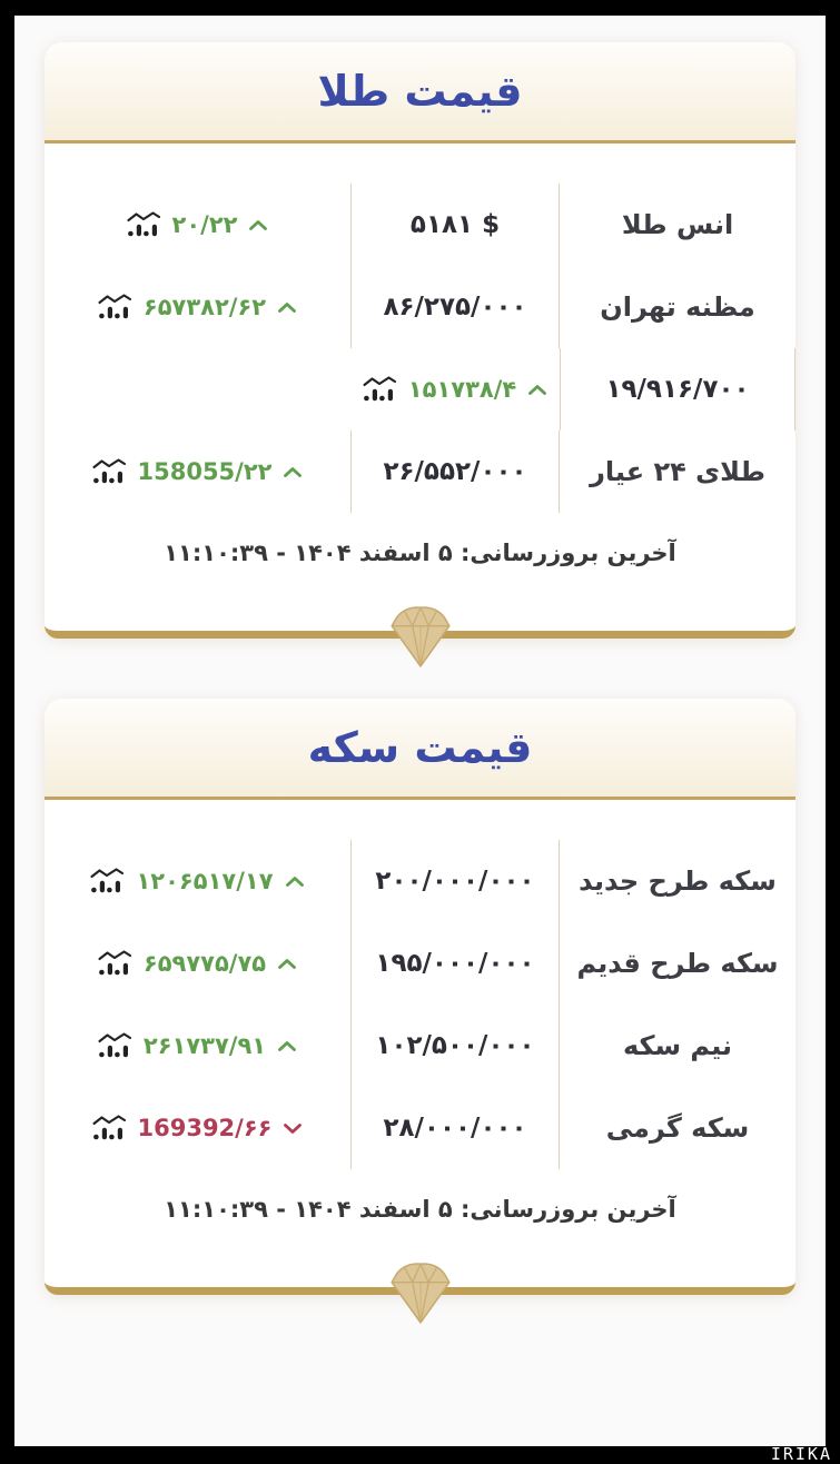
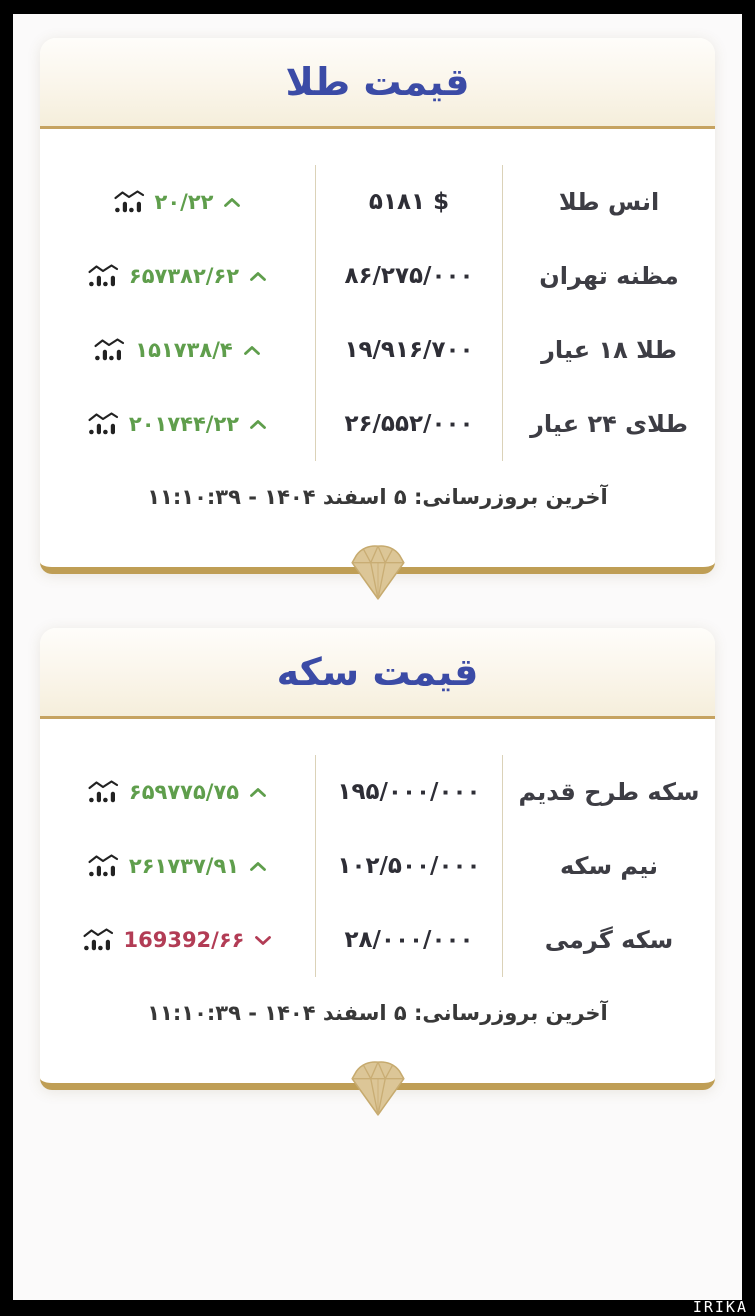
  قیمت طلا
  انس طلا
  ۵۱۸۱ $
  ۲۰/۲۲
  مظنه تهران
  ۸۶/۲۷۵/۰۰۰
  ۶۵۷۳۸۲/۶۲
+ طلا ۱۸ عیار
  ۱۹/۹۱۶/۷۰۰
  ۱۵۱۷۳۸/۴
  طلای ۲۴ عیار
  ۲۶/۵۵۲/۰۰۰
- 158055/۲۲
+ ۲۰۱۷۴۴/۲۲
  آخرین بروزرسانی: ۵ اسفند ۱۴۰۴ - ۱۱:۱۰:۳۹
  قیمت سکه
- سکه طرح جدید
- ۲۰۰/۰۰۰/۰۰۰
- ۱۲۰۶۵۱۷/۱۷
  سکه طرح قدیم
  ۱۹۵/۰۰۰/۰۰۰
  ۶۵۹۷۷۵/۷۵
  نیم سکه
  ۱۰۲/۵۰۰/۰۰۰
  ۲۶۱۷۳۷/۹۱
  سکه گرمی
  ۲۸/۰۰۰/۰۰۰
  169392/۶۶
  آخرین بروزرسانی: ۵ اسفند ۱۴۰۴ - ۱۱:۱۰:۳۹
  IRIKA
